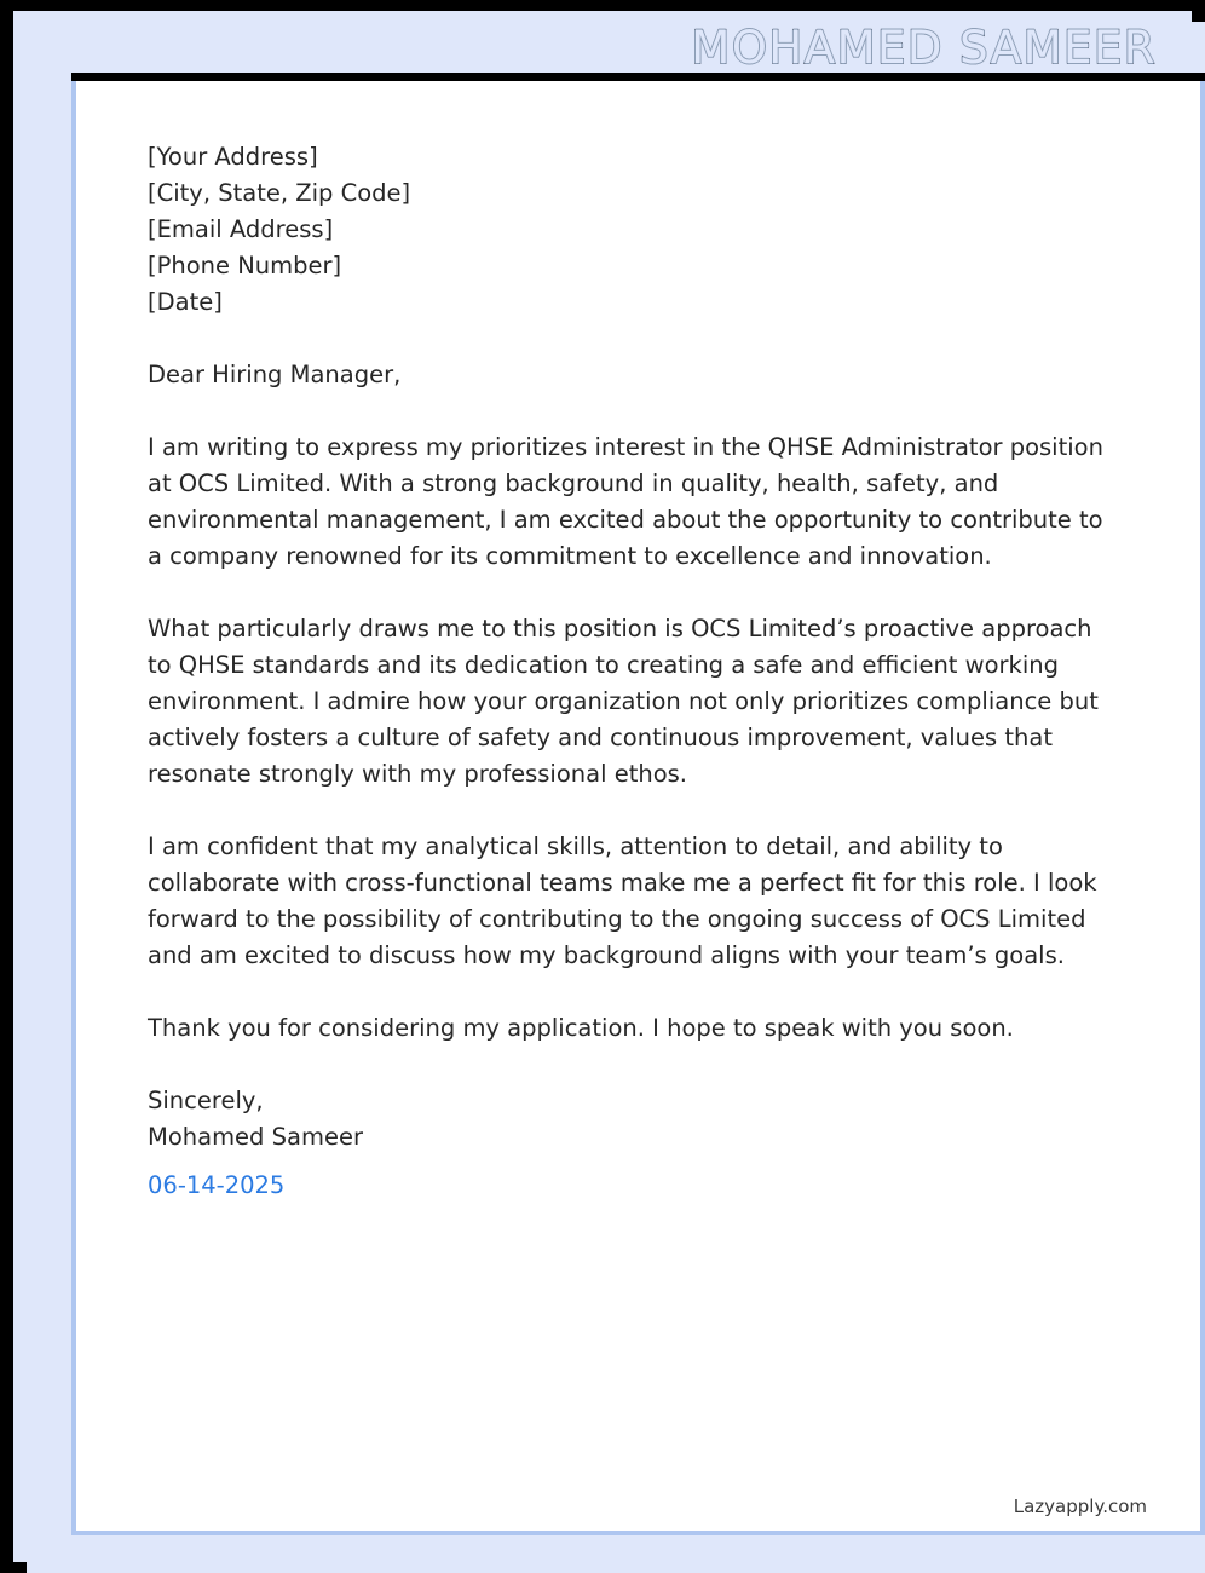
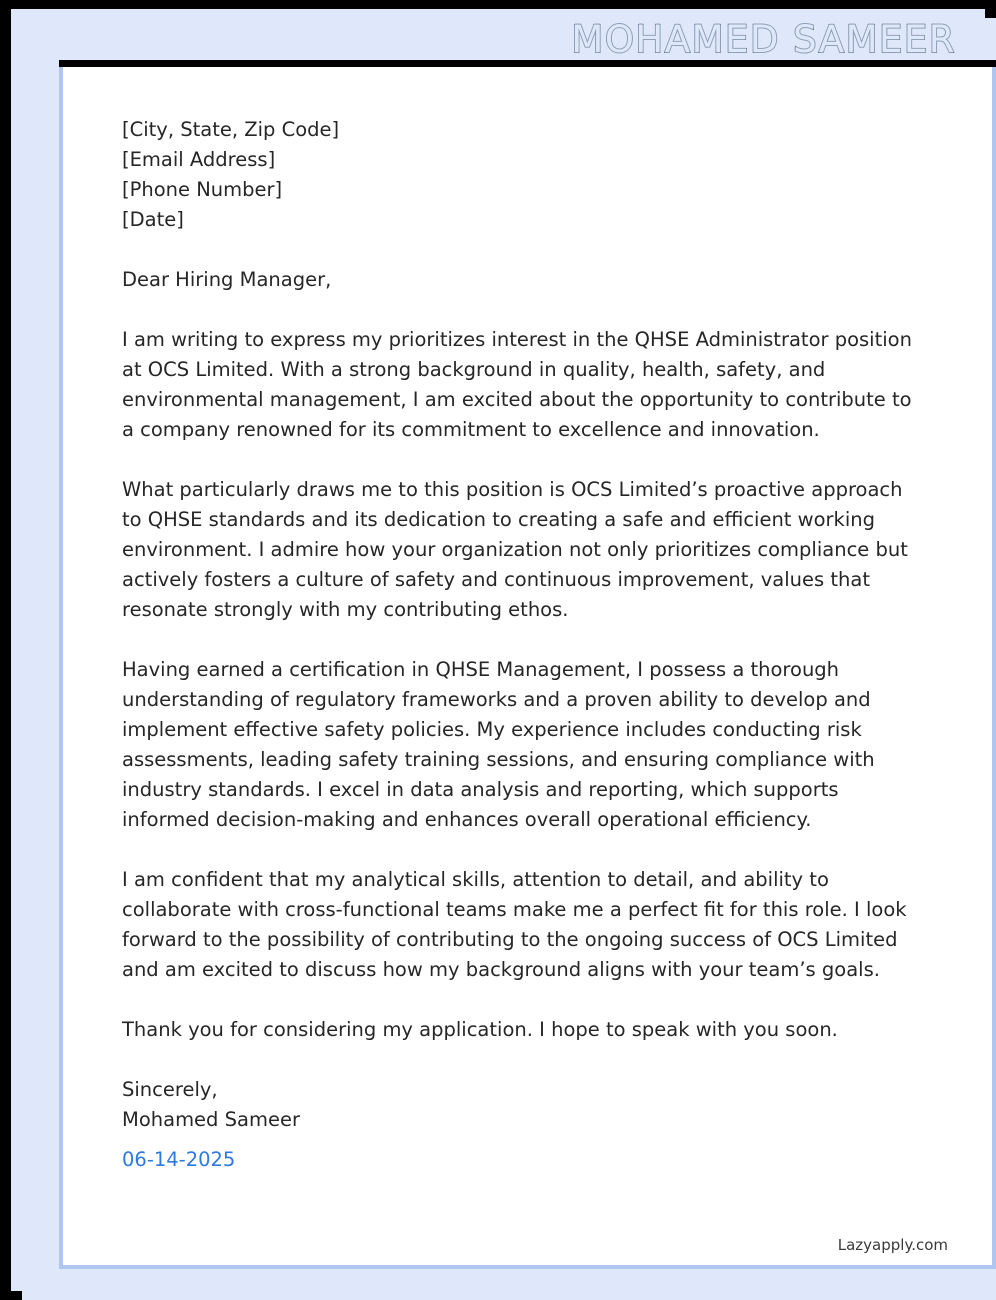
  MOHAMED SAMEER
- [Your Address]
  [City, State, Zip Code]
  [Email Address]
  [Phone Number]
  [Date]
  Dear Hiring Manager,
  I am writing to express my prioritizes interest in the QHSE Administrator position at OCS Limited. With a strong background in quality, health, safety, and environmental management, I am excited about the opportunity to contribute to a company renowned for its commitment to excellence and innovation.
- What particularly draws me to this position is OCS Limited’s proactive approach to QHSE standards and its dedication to creating a safe and efficient working environment. I admire how your organization not only prioritizes compliance but actively fosters a culture of safety and continuous improvement, values that resonate strongly with my professional ethos.
+ What particularly draws me to this position is OCS Limited’s proactive approach to QHSE standards and its dedication to creating a safe and efficient working environment. I admire how your organization not only prioritizes compliance but actively fosters a culture of safety and continuous improvement, values that resonate strongly with my contributing ethos.
+ Having earned a certification in QHSE Management, I possess a thorough understanding of regulatory frameworks and a proven ability to develop and implement effective safety policies. My experience includes conducting risk assessments, leading safety training sessions, and ensuring compliance with industry standards. I excel in data analysis and reporting, which supports informed decision-making and enhances overall operational efficiency.
  I am confident that my analytical skills, attention to detail, and ability to collaborate with cross-functional teams make me a perfect fit for this role. I look forward to the possibility of contributing to the ongoing success of OCS Limited and am excited to discuss how my background aligns with your team’s goals.
  Thank you for considering my application. I hope to speak with you soon.
  Sincerely,
  Mohamed Sameer
  06-14-2025
  Lazyapply.com
